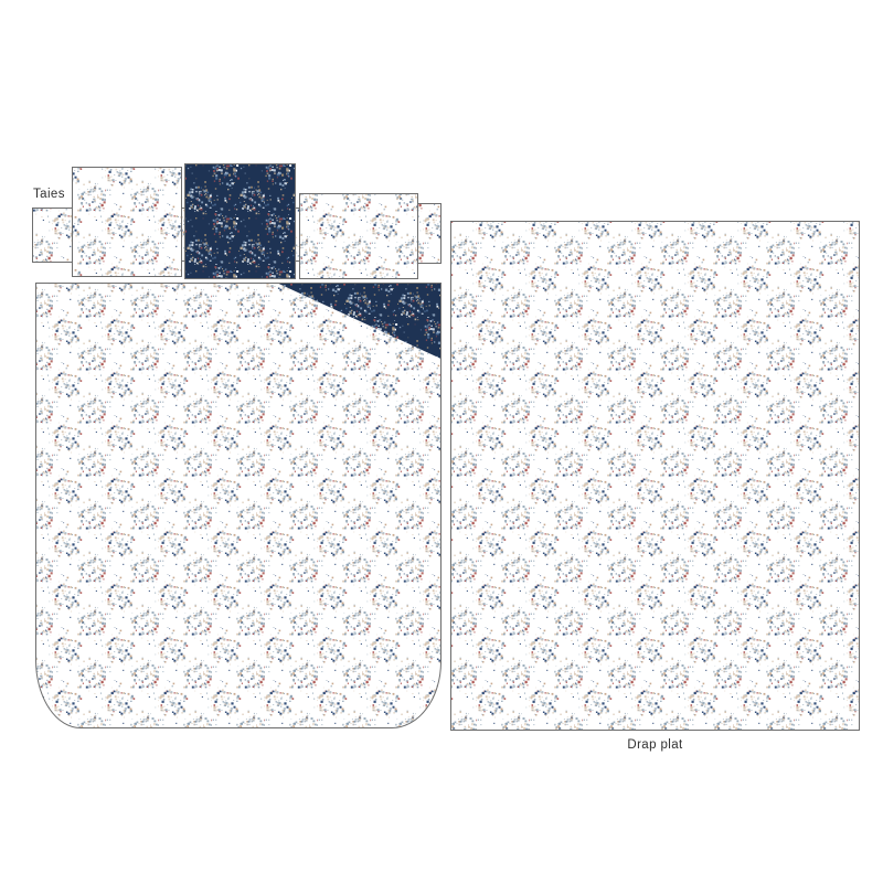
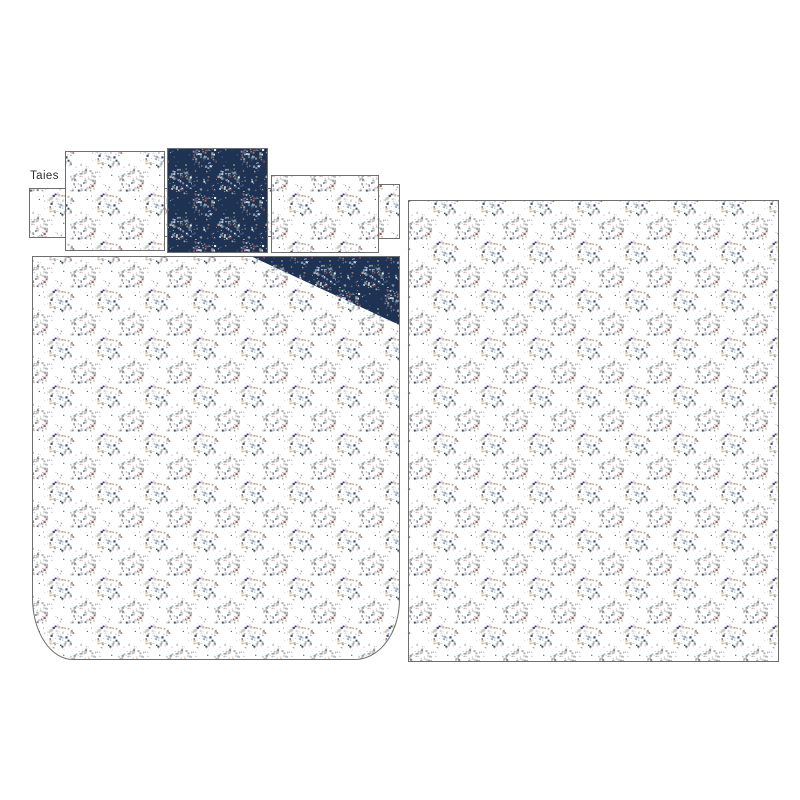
  Taies
- Drap plat
